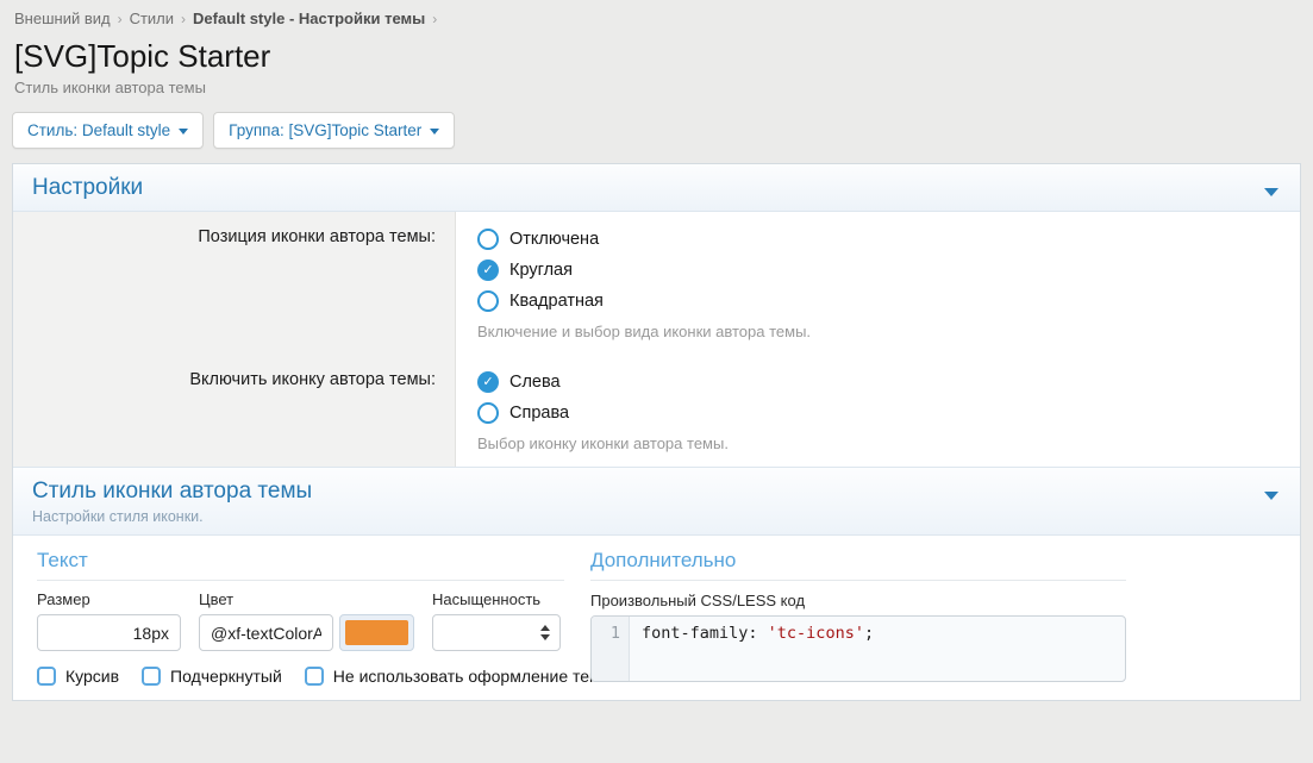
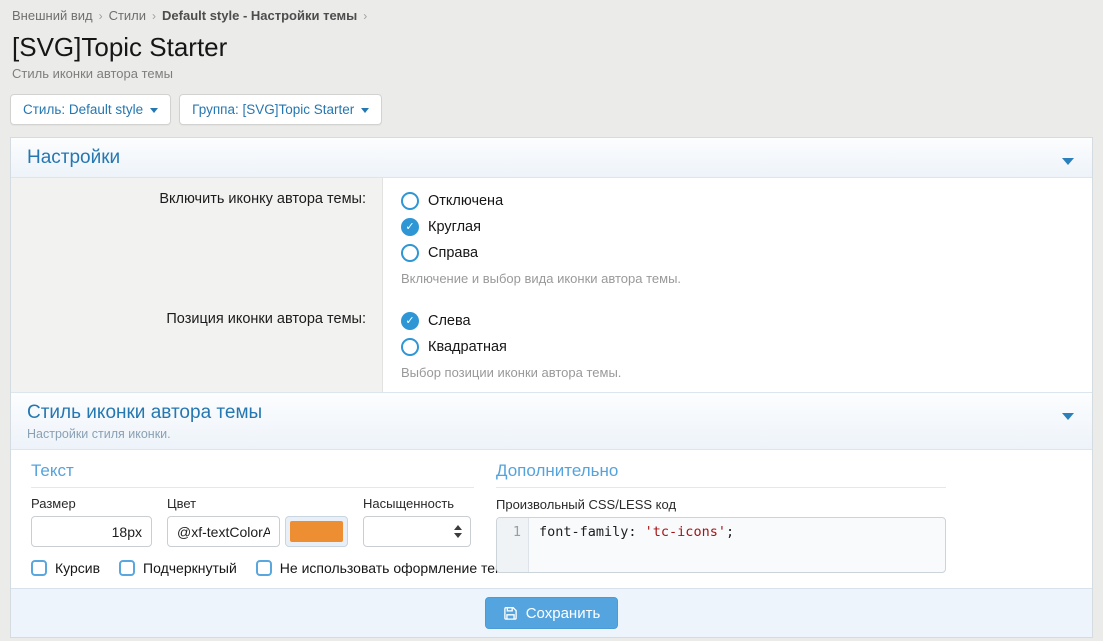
  Внешний вид › Стили › Default style - Настройки темы ›
  [SVG]Topic Starter
  Стиль иконки автора темы
  Стиль: Default style
  Группа: [SVG]Topic Starter
  Настройки
- Позиция иконки автора темы:
+ Включить иконку автора темы:
  Отключена
  ✓
  Круглая
- Квадратная
+ Справа
  Включение и выбор вида иконки автора темы.
- Включить иконку автора темы:
+ Позиция иконки автора темы:
  ✓
  Слева
- Справа
+ Квадратная
- Выбор иконку иконки автора темы.
+ Выбор позиции иконки автора темы.
  Стиль иконки автора темы
  Настройки стиля иконки.
  Текст
  Размер
  18px
  Цвет
  @xf-textColorA
  Насыщенность
  Курсив
  Подчеркнутый
  Не использовать оформление те
  Дополнительно
  Произвольный CSS/LESS код
  1
  font-family: 'tc-icons';
+ Сохранить
